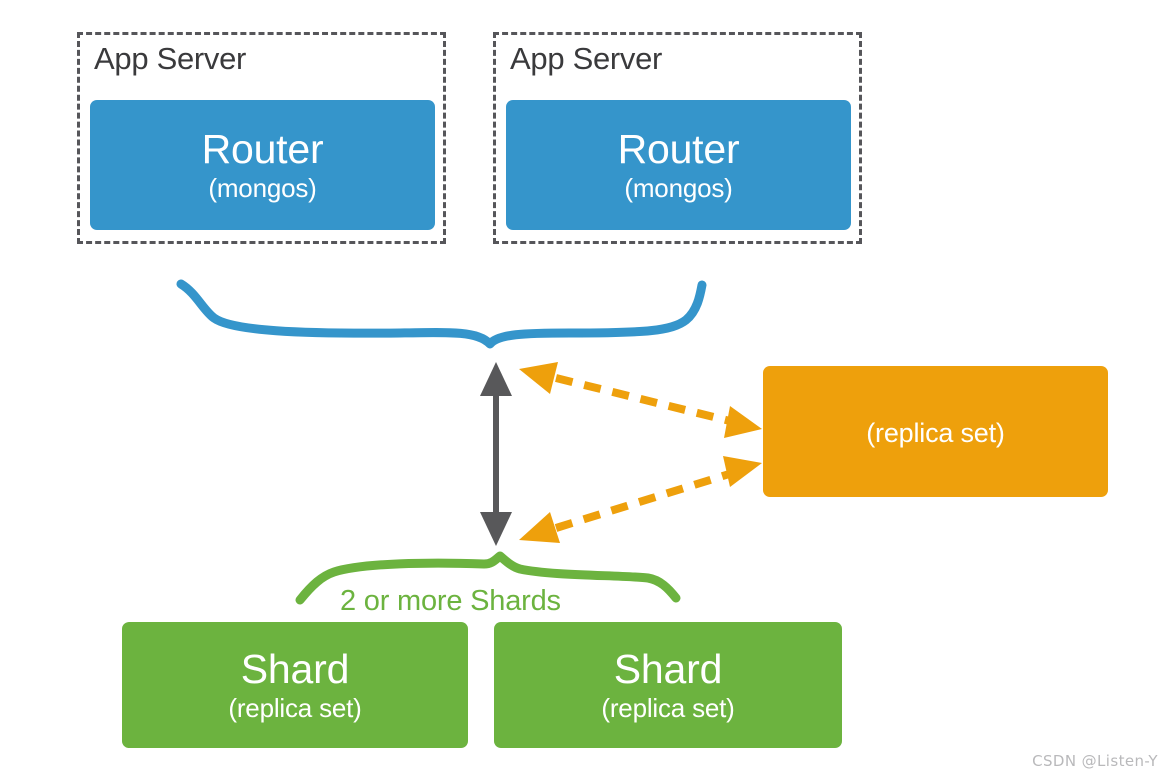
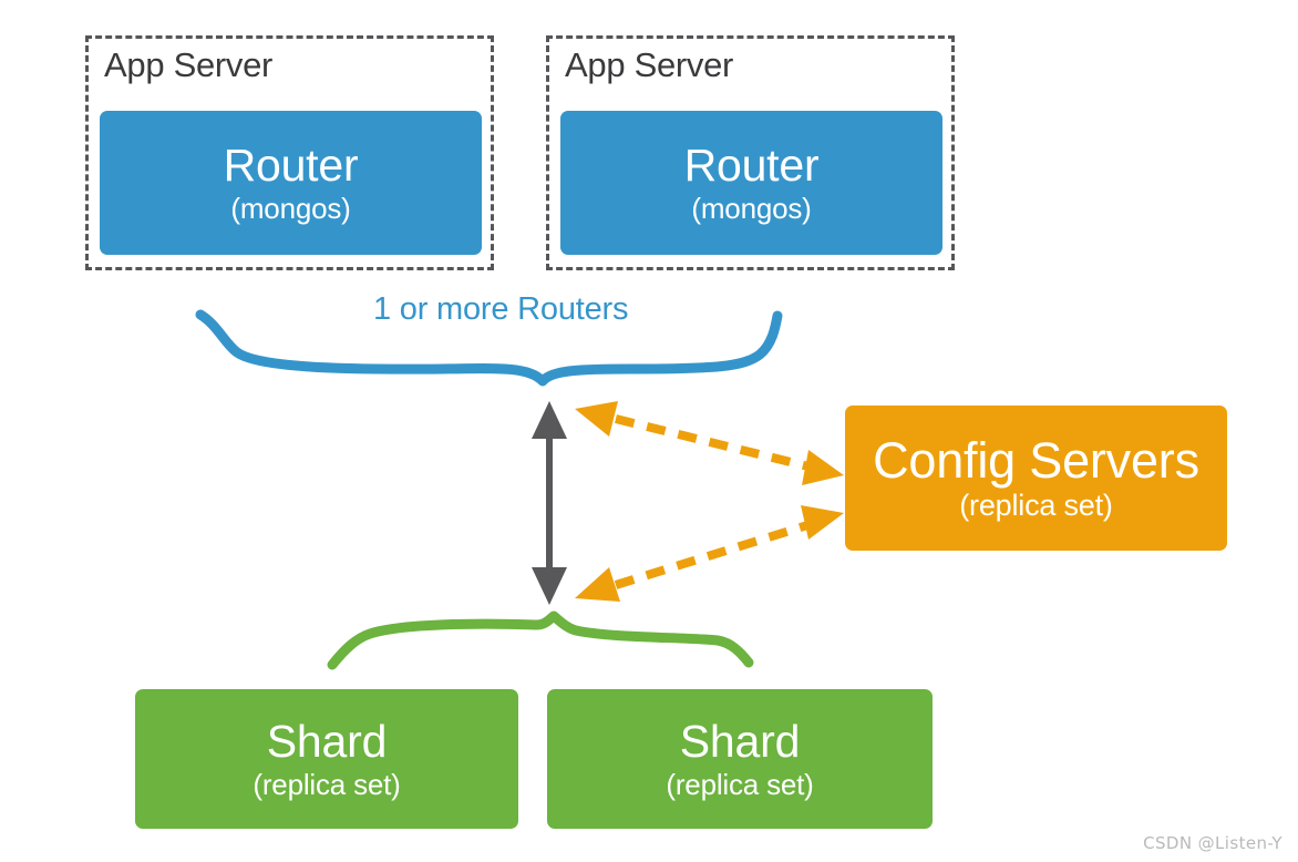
  App Server
  Router
  (mongos)
  App Server
  Router
  (mongos)
+ 1 or more Routers
+ Config Servers
  (replica set)
- 2 or more Shards
  Shard
  (replica set)
  Shard
  (replica set)
  CSDN @Listen-Y
